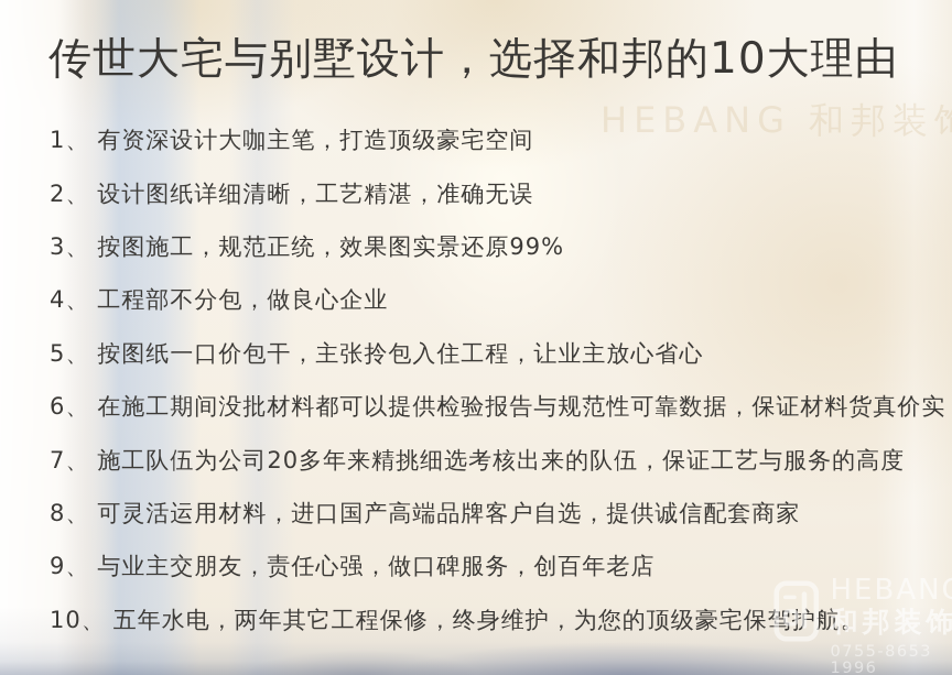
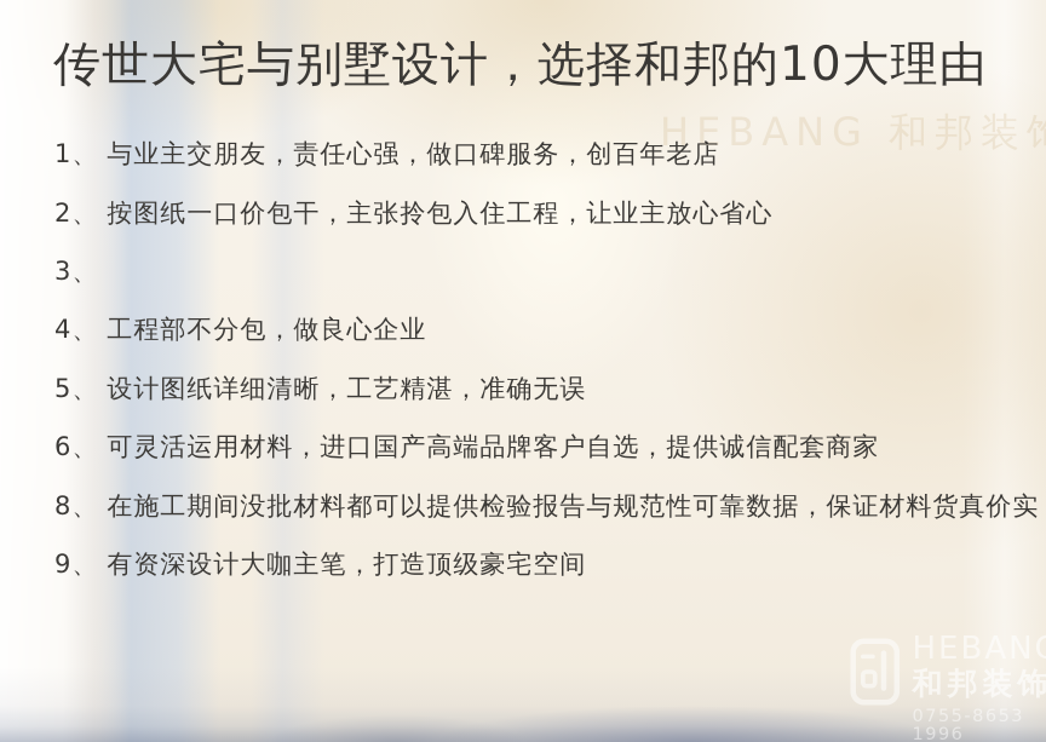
  HEBANG 和邦装
  传世大宅与别墅设计，选择和邦的10大理由
  1、
- 有资深设计大咖主笔，打造顶级豪宅空间
+ 与业主交朋友，责任心强，做口碑服务，创百年老店
  2、
- 设计图纸详细清晰，工艺精湛，准确无误
+ 按图纸一口价包干，主张拎包入住工程，让业主放心省心
  3、
- 按图施工，规范正统，效果图实景还原99%
  4、
  工程部不分包，做良心企业
  5、
- 按图纸一口价包干，主张拎包入住工程，让业主放心省心
+ 设计图纸详细清晰，工艺精湛，准确无误
  6、
- 在施工期间没批材料都可以提供检验报告与规范性可靠数据，保证材料货真价实
+ 可灵活运用材料，进口国产高端品牌客户自选，提供诚信配套商家
- 7、
- 施工队伍为公司20多年来精挑细选考核出来的队伍，保证工艺与服务的高度
  8、
- 可灵活运用材料，进口国产高端品牌客户自选，提供诚信配套商家
+ 在施工期间没批材料都可以提供检验报告与规范性可靠数据，保证材料货真价实
  9、
- 与业主交朋友，责任心强，做口碑服务，创百年老店
+ 有资深设计大咖主笔，打造顶级豪宅空间
- 10、
- 五年水电，两年其它工程保修，终身维护，为您的顶级豪宅保驾护航。
  HEBAN
  和邦装饰
  0755-8653 1996
